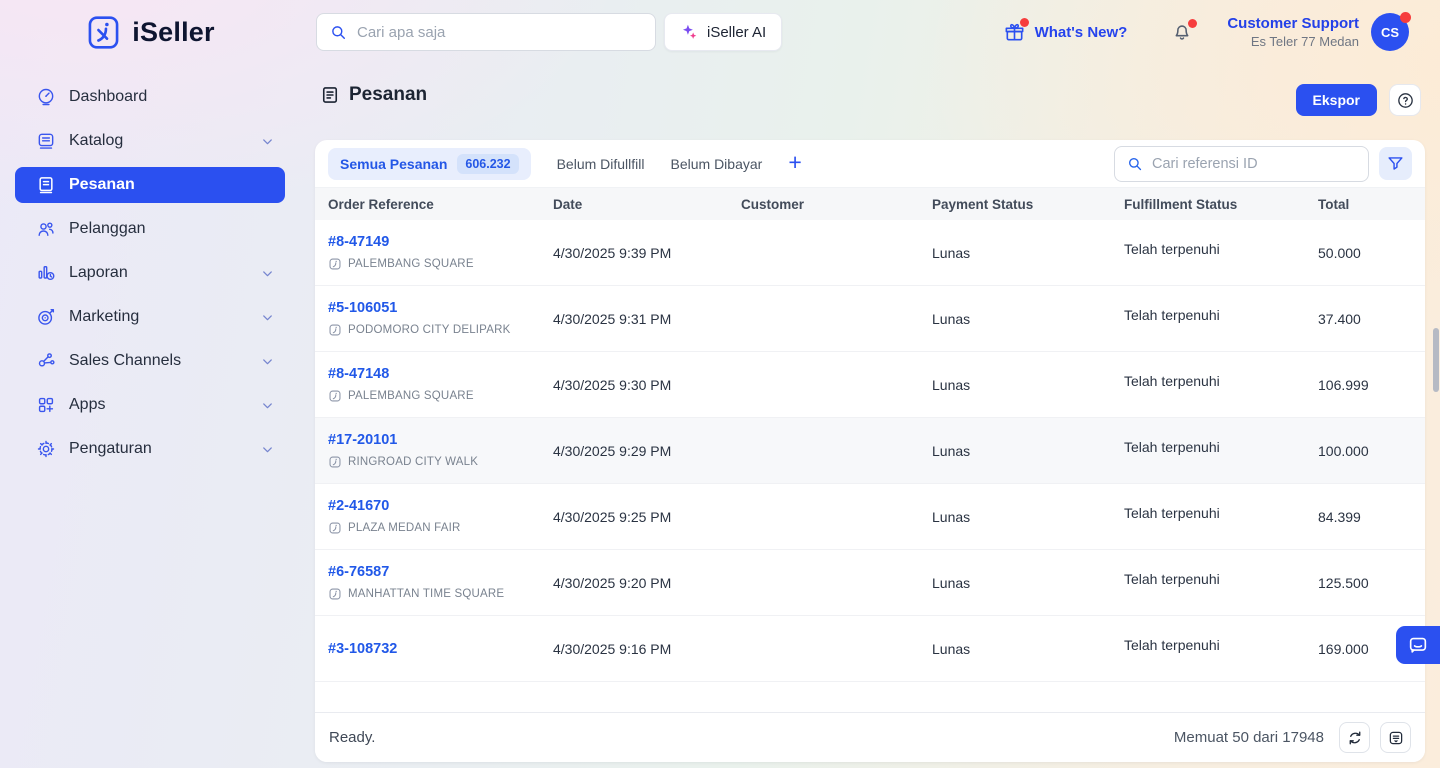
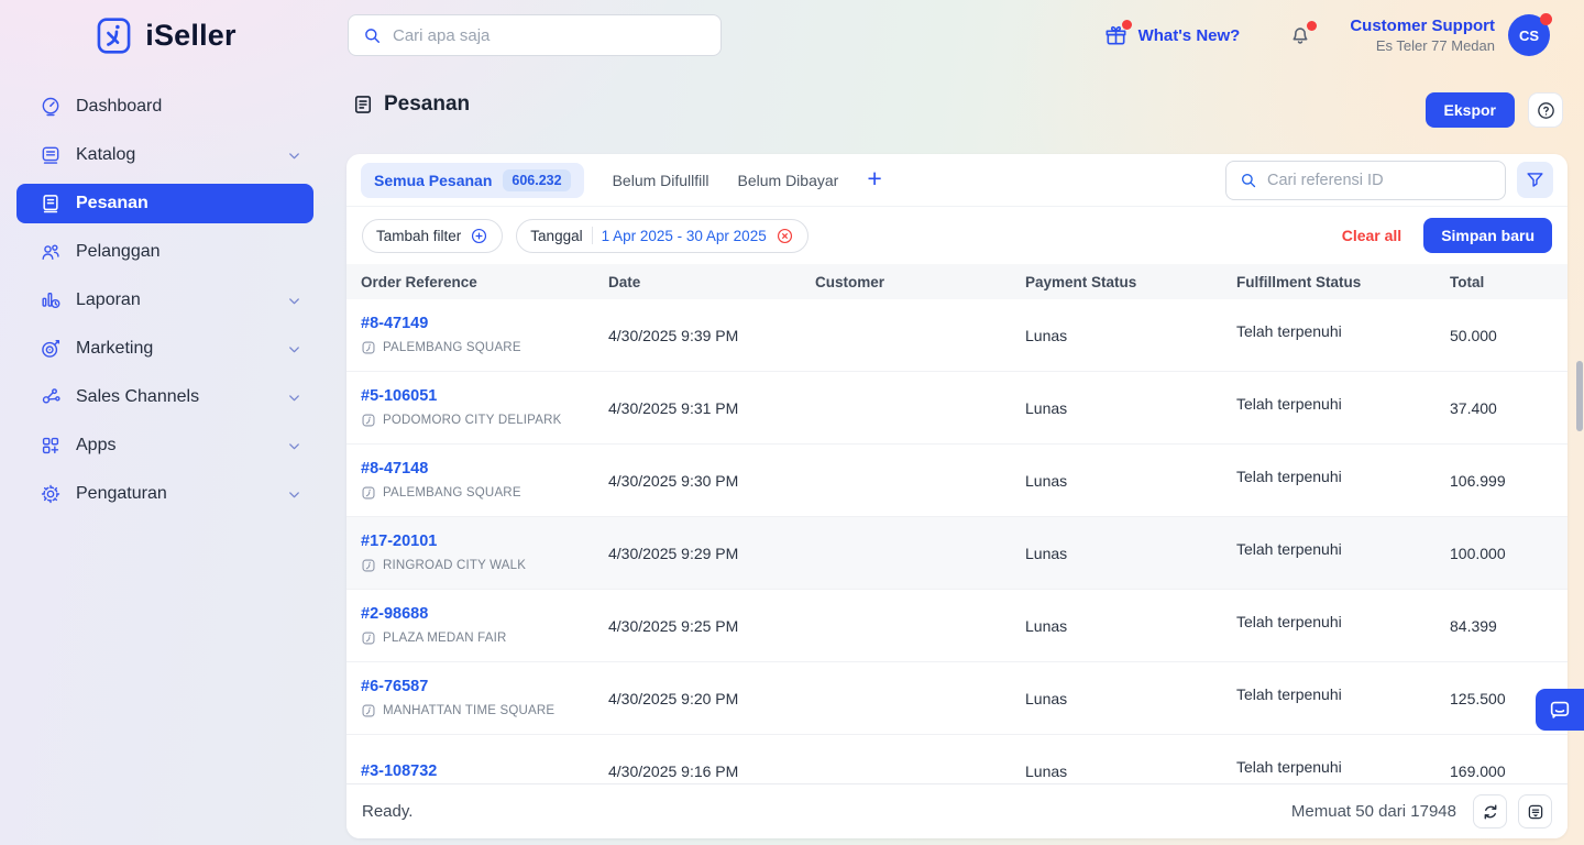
  iSeller
  Cari apa saja
- iSeller AI
  What's New?
  Customer Support
  Es Teler 77 Medan
  CS
  Dashboard
  Katalog
  Pesanan
  Pelanggan
  Laporan
  Marketing
  Sales Channels
  Apps
  Pengaturan
  Pesanan
  Ekspor
  Semua Pesanan
  606.232
  Belum Difullfill
  Belum Dibayar
  +
  Cari referensi ID
+ Tambah filter
+ Tanggal
+ 1 Apr 2025 - 30 Apr 2025
+ Clear all
+ Simpan baru
  Order Reference
  Date
  Customer
  Payment Status
  Fulfillment Status
  Total
  #8-47149
  PALEMBANG SQUARE
  4/30/2025 9:39 PM
  Lunas
  Telah terpenuhi
  50.000
  #5-106051
  PODOMORO CITY DELIPARK
  4/30/2025 9:31 PM
  Lunas
  Telah terpenuhi
  37.400
  #8-47148
  PALEMBANG SQUARE
  4/30/2025 9:30 PM
  Lunas
  Telah terpenuhi
  106.999
  #17-20101
  RINGROAD CITY WALK
  4/30/2025 9:29 PM
  Lunas
  Telah terpenuhi
  100.000
- #2-41670
+ #2-98688
  PLAZA MEDAN FAIR
  4/30/2025 9:25 PM
  Lunas
  Telah terpenuhi
  84.399
  #6-76587
  MANHATTAN TIME SQUARE
  4/30/2025 9:20 PM
  Lunas
  Telah terpenuhi
  125.500
  #3-108732
  4/30/2025 9:16 PM
  Lunas
  Telah terpenuhi
  169.000
  Ready.
  Memuat 50 dari 17948
